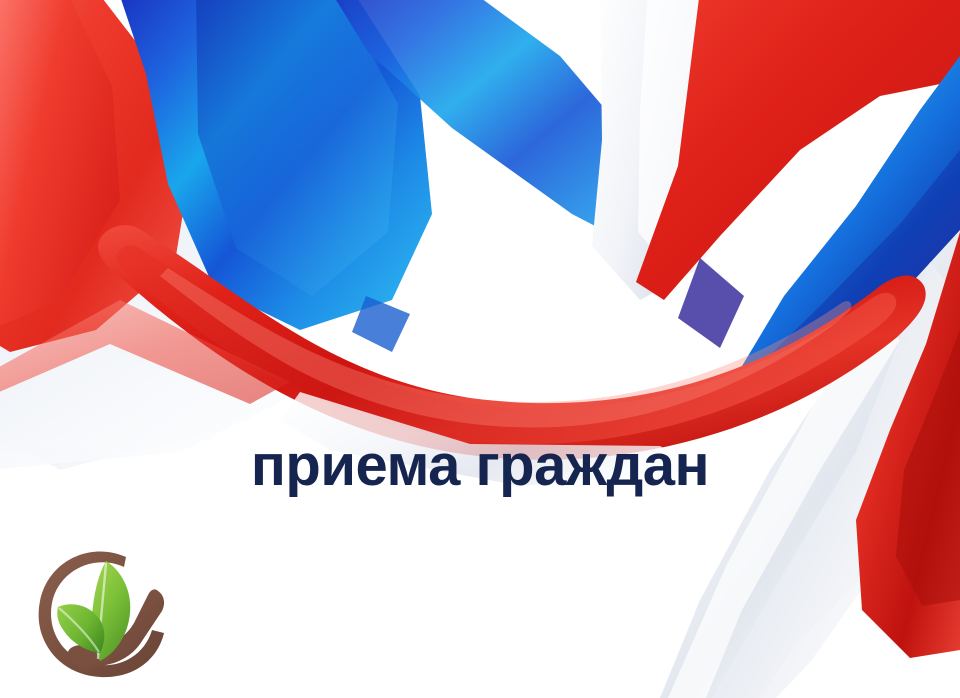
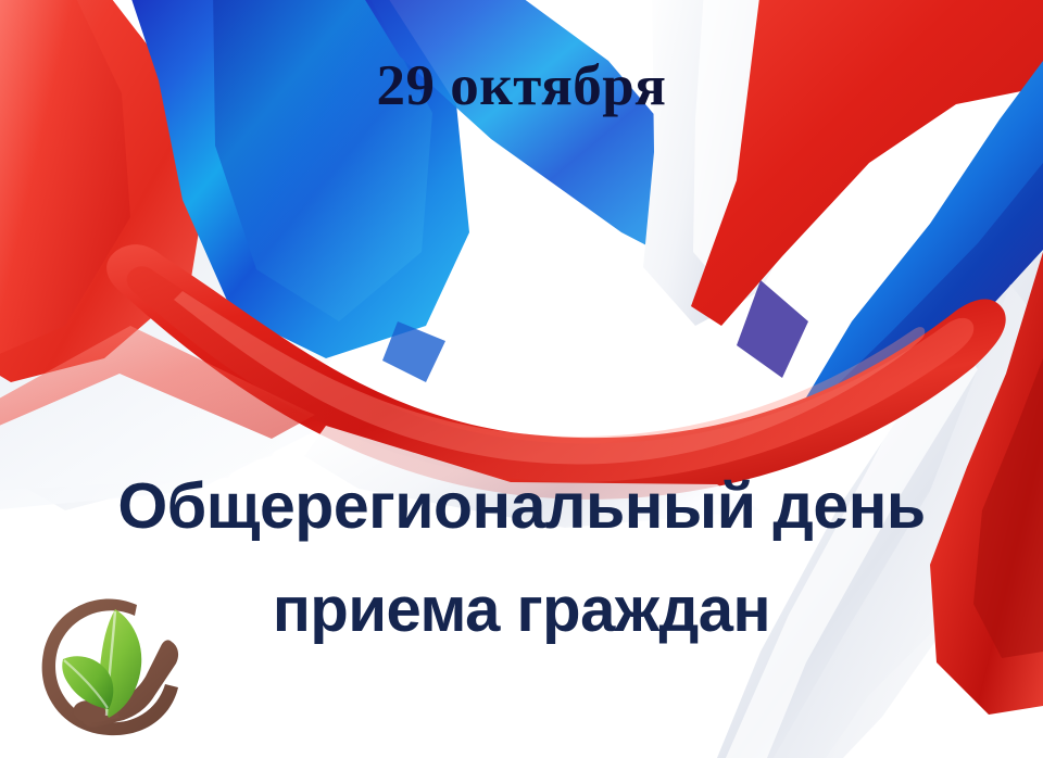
+ 29 октября
+ Общерегиональный день
  приема граждан
